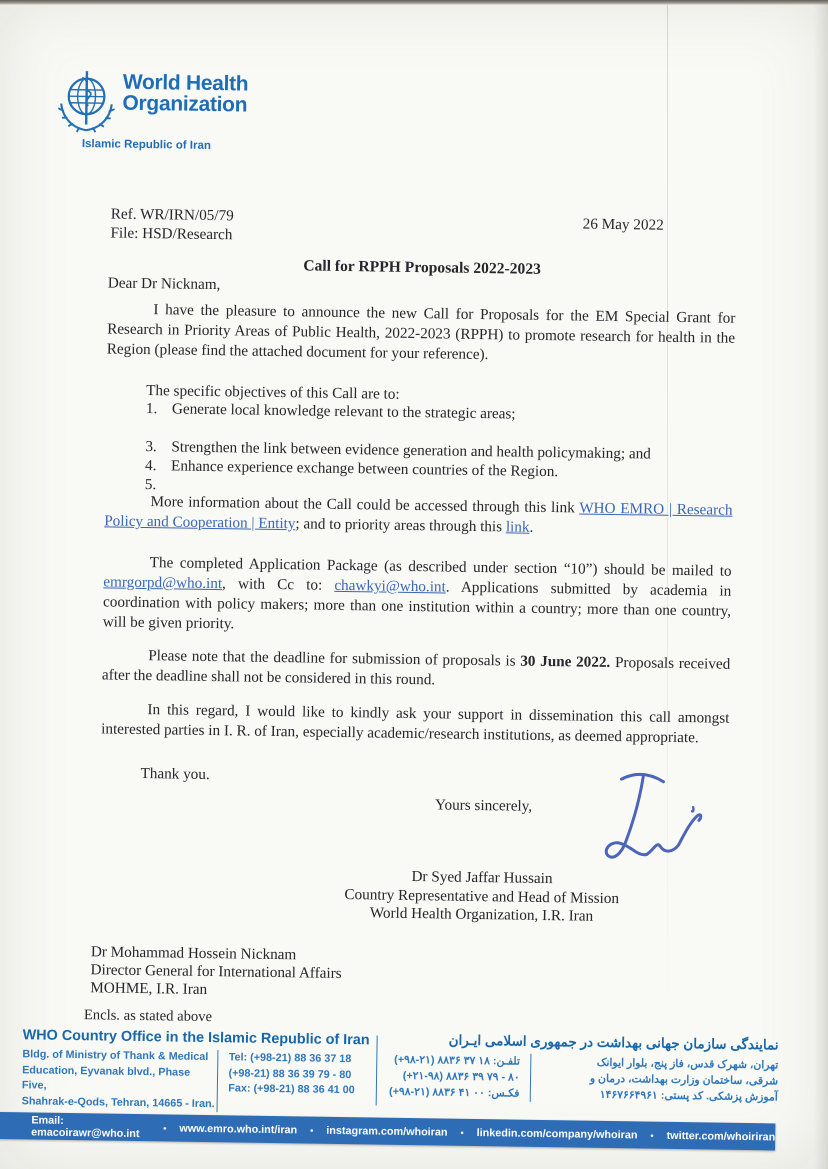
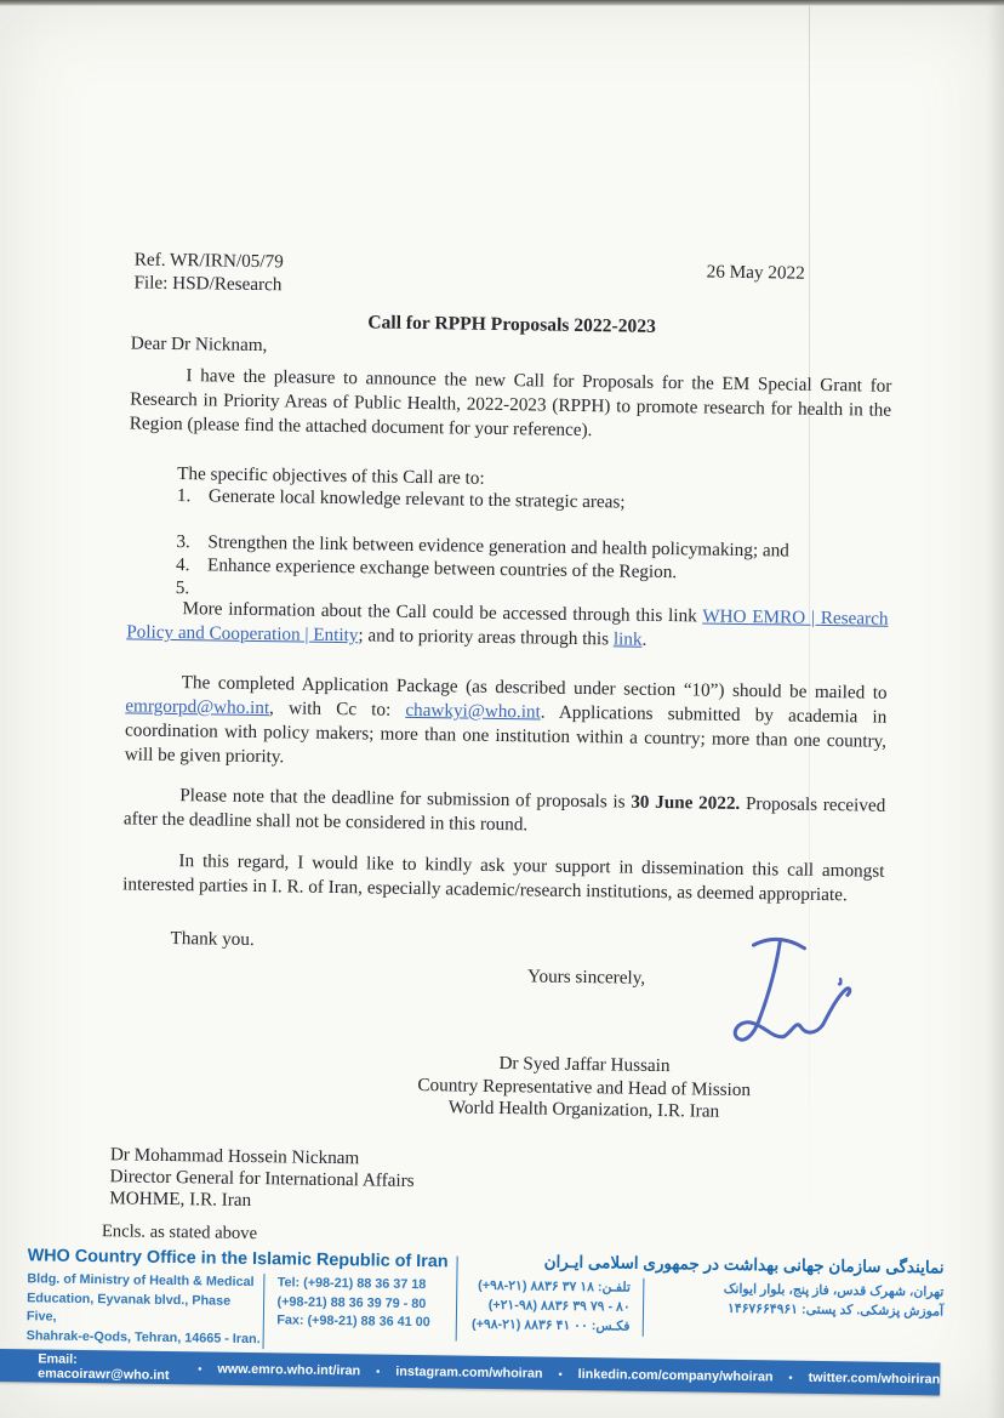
- World Health
- Organization
- Islamic Republic of Iran
  Ref. WR/IRN/05/79
  File: HSD/Research
  26 May 2022
  Call for RPPH Proposals 2022-2023
  Dear Dr Nicknam,
  I have the pleasure to announce the new Call for Proposals for the EM Specia Grant for Research in Priority Areas of Public Health, 2022-2023 (RPPH) to promote research for health in the Region (please find the attached document for your reference).
  The specific objectives of this Call are to:
  1. Generate local knowledge relevant to the strategic areas;
  3. Strengthen the link between evidence generation and health policymaking; and
  4. Enhance experience exchange between countries of the Region.
  5.
  More information about the Call could be accessed through this link WHO EMRO | Research Policy and Cooperation | Entity; and to priority areas through this link.
  The completed Application Package (as described under section “10”) should be mailed to emrgorpd@who.int, with Cc to: chawkyi@who.int. Applications submitted by acdemia in coordination with policy makers; more than one institution within a country; more than oe country, will be given priority.
  Please note that the deadline for submission of proposals is 30 June 2022. Proposas received after the deadline shall not be considered in this round.
  In this regard, I would like to kindly ask your support in dissemination this call amongst interested parties in I. R. of Iran, especially academic/research institutions, as deemed appropriate.
  Thank you.
  Yours sincerely,
  Dr Syed Jaffar Hussain
  Country Representative and Head of Mission
  World Health Organization, I.R. Iran
  Dr Mohammad Hossein Nicknam
  Director General for International Affairs
  MOHME, I.R. Iran
  Encls. as stated above
  WHO Country Office in the Islamic Republic of Iran
- Bldg. of Ministry of Thank & Medical
+ Bldg. of Ministry of Health & Medical
  Education, Eyvanak blvd., Phase Five,
  Shahrak-e-Qods, Tehran, 14665 - Iran.
  Tel: (+98-21) 88 36 37 18
  (+98-21) 88 36 39 79 - 80
  Fax: (+98-21) 88 36 41 00
  نمایندگی سازمان جهانی بهداشت در جمهوری اسلامی ایـران
  تهران، شهرک قدس، فاز پنج، بلوار ایوانک
- شرقی، ساختمان وزارت بهداشت، درمان و
  آموزش پزشکی. کد پستی: ۱۴۶۷۶۶۴۹۶۱
  تلفـن: ۱۸ ۳۷ ۸۸۳۶ (۲۱-۹۸+)
  ۸۰ - ۷۹ ۳۹ ۸۸۳۶ (۲۱-۹۸+)
  فکـس: ۰۰ ۴۱ ۸۸۳۶ (۲۱-۹۸+)
  Email: emacoirawr@who.int
  •
  www.emro.who.int/iran
  •
  instagram.com/whoiran
  •
  linkedin.com/company/whoiran
  •
  twitter.com/whoiriran
